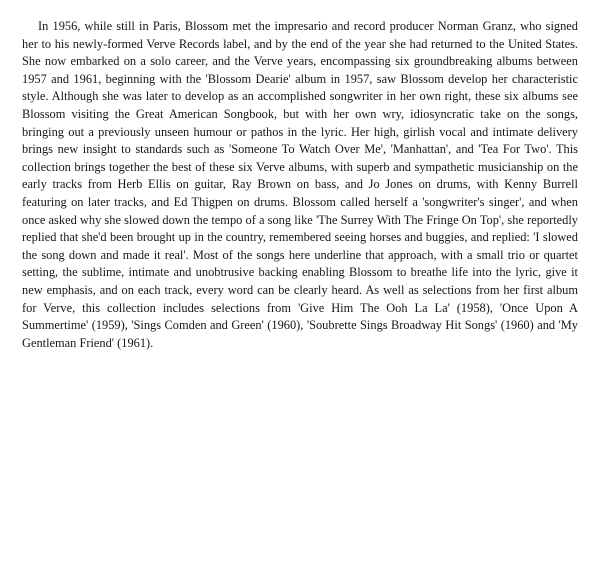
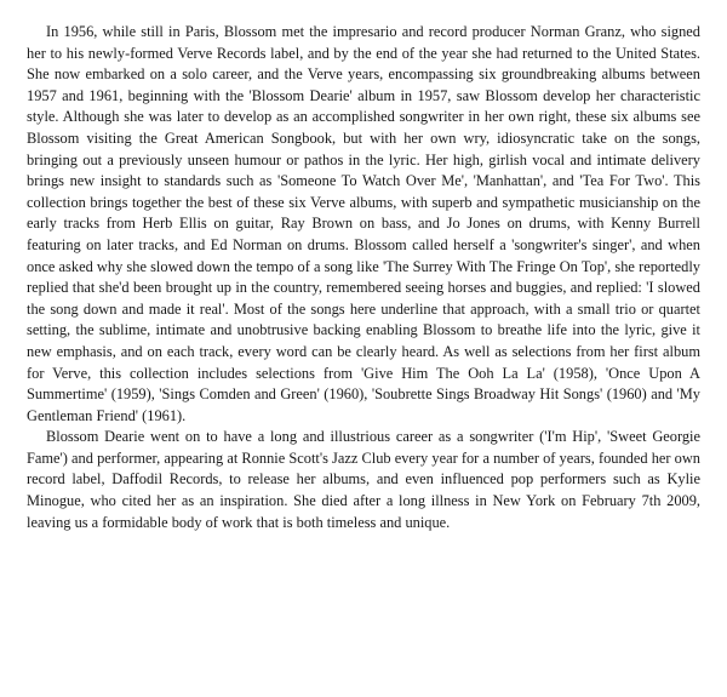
- In 1956, while still in Paris, Blossom met the impresario and record producer Norman Granz, who signed her to his newly-formed Verve Records label, and by the end of the year she had returned to the United States. She now embarked on a solo career, and the Verve years, encompassing six groundbreaking albums between 1957 and 1961, beginning with the 'Blossom Dearie' album in 1957, saw Blossom develop her characteristic style. Although she was later to develop as an accomplished songwriter in her own right, these six albums see Blossom visiting the Great American Songbook, but with her own wry, idiosyncratic take on the songs, bringing out a previously unseen humour or pathos in the lyric. Her high, girlish vocal and intimate delivery brings new insight to standards such as 'Someone To Watch Over Me', 'Manhattan', and 'Tea For Two'. This collection brings together the best of these six Verve albums, with superb and sympathetic musicianship on the early tracks from Herb Ellis on guitar, Ray Brown on bass, and Jo Jones on drums, with Kenny Burrell featuring on later tracks, and Ed Thigpen on drums. Blossom called herself a 'songwriter's singer', and when once asked why she slowed down the tempo of a song like 'The Surrey With The Fringe On Top', she reportedly replied that she'd been brought up in the country, remembered seeing horses and buggies, and replied: 'I slowed the song down and made it real'. Most of the songs here underline that approach, with a small trio or quartet setting, the sublime, intimate and unobtrusive backing enabling Blossom to breathe life into the lyric, give it new emphasis, and on each track, every word can be clearly heard. As well as selections from her first album for Verve, this collection includes selections from 'Give Him The Ooh La La' (1958), 'Once Upon A Summertime' (1959), 'Sings Comden and Green' (1960), 'Soubrette Sings Broadway Hit Songs' (1960) and 'My Gentleman Friend' (1961).
+ In 1956, while still in Paris, Blossom met the impresario and record producer Norman Granz, who signed her to his newly-formed Verve Records label, and by the end of the year she had returned to the United States. She now embarked on a solo career, and the Verve years, encompassing six groundbreaking albums between 1957 and 1961, beginning with the 'Blossom Dearie' album in 1957, saw Blossom develop her characteristic style. Although she was later to develop as an accomplished songwriter in her own right, these six albums see Blossom visiting the Great American Songbook, but with her own wry, idiosyncratic take on the songs, bringing out a previously unseen humour or pathos in the lyric. Her high, girlish vocal and intimate delivery brings new insight to standards such as 'Someone To Watch Over Me', 'Manhattan', and 'Tea For Two'. This collection brings together the best of these six Verve albums, with superb and sympathetic musicianship on the early tracks from Herb Ellis on guitar, Ray Brown on bass, and Jo Jones on drums, with Kenny Burrell featuring on later tracks, and Ed Norman on drums. Blossom called herself a 'songwriter's singer', and when once asked why she slowed down the tempo of a song like 'The Surrey With The Fringe On Top', she reportedly replied that she'd been brought up in the country, remembered seeing horses and buggies, and replied: 'I slowed the song down and made it real'. Most of the songs here underline that approach, with a small trio or quartet setting, the sublime, intimate and unobtrusive backing enabling Blossom to breathe life into the lyric, give it new emphasis, and on each track, every word can be clearly heard. As well as selections from her first album for Verve, this collection includes selections from 'Give Him The Ooh La La' (1958), 'Once Upon A Summertime' (1959), 'Sings Comden and Green' (1960), 'Soubrette Sings Broadway Hit Songs' (1960) and 'My Gentleman Friend' (1961).
+ Blossom Dearie went on to have a long and illustrious career as a songwriter ('I'm Hip', 'Sweet Georgie Fame') and performer, appearing at Ronnie Scott's Jazz Club every year for a number of years, founded her own record label, Daffodil Records, to release her albums, and even influenced pop performers such as Kylie Minogue, who cited her as an inspiration. She died after a long illness in New York on February 7th 2009, leaving us a formidable body of work that is both timeless and unique.
